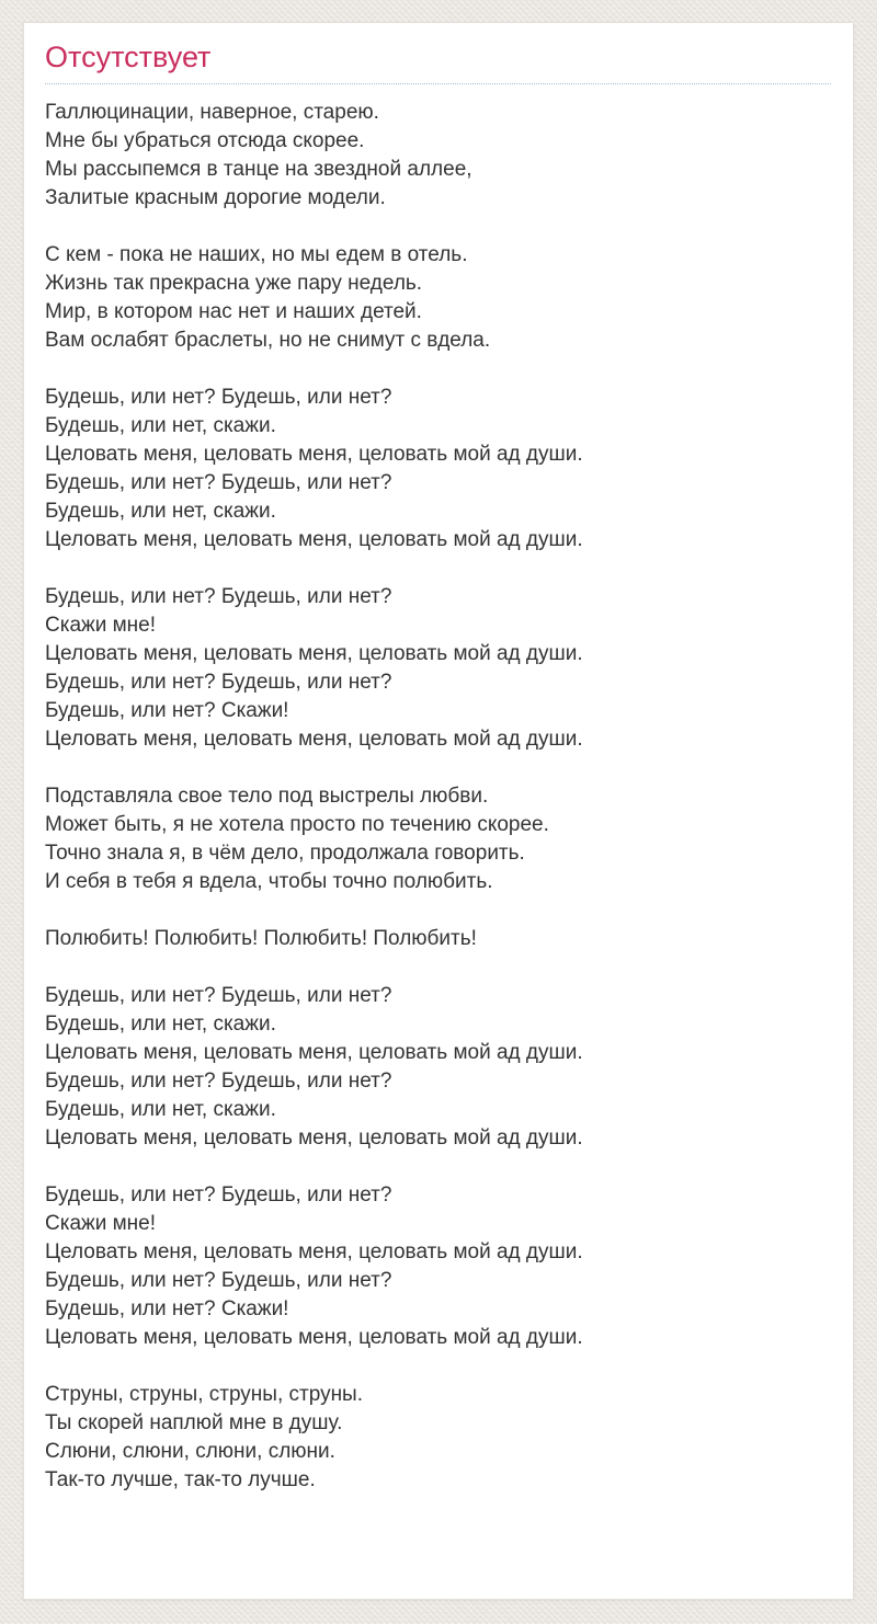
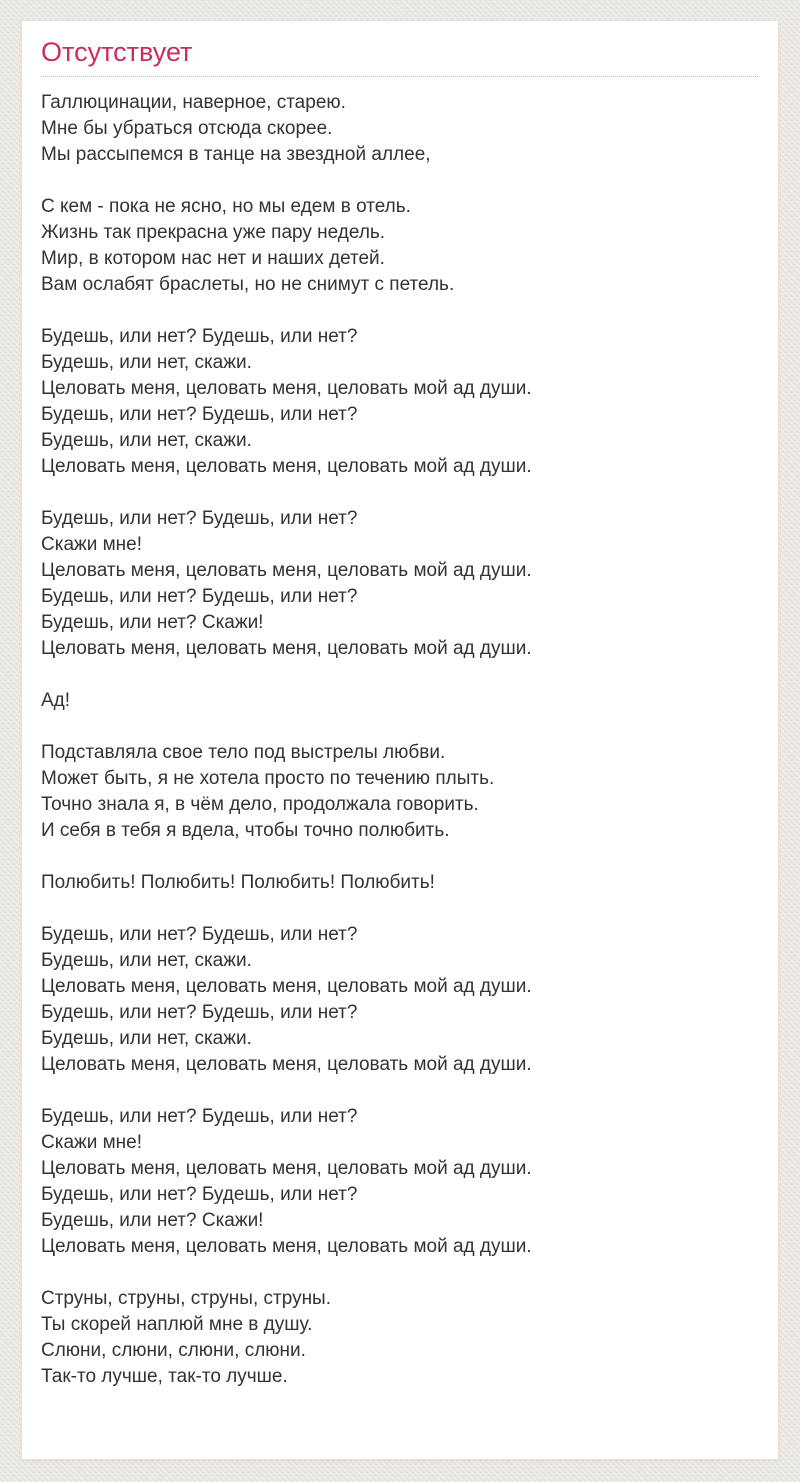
  Отсутствует
  Галлюцинации, наверное, старею.
  Мне бы убраться отсюда скорее.
  Мы рассыпемся в танце на звездной аллее,
- Залитые красным дорогие модели.
- С кем - пока не наших, но мы едем в отель.
+ С кем - пока не ясно, но мы едем в отель.
  Жизнь так прекрасна уже пару недель.
  Мир, в котором нас нет и наших детей.
- Вам ослабят браслеты, но не снимут с вдела.
+ Вам ослабят браслеты, но не снимут с петель.
  Будешь, или нет? Будешь, или нет?
  Будешь, или нет, скажи.
  Целовать меня, целовать меня, целовать мой ад души.
  Будешь, или нет? Будешь, или нет?
  Будешь, или нет, скажи.
  Целовать меня, целовать меня, целовать мой ад души.
  Будешь, или нет? Будешь, или нет?
  Скажи мне!
  Целовать меня, целовать меня, целовать мой ад души.
  Будешь, или нет? Будешь, или нет?
  Будешь, или нет? Скажи!
  Целовать меня, целовать меня, целовать мой ад души.
+ Ад!
  Подставляла свое тело под выстрелы любви.
- Может быть, я не хотела просто по течению скорее.
+ Может быть, я не хотела просто по течению плыть.
  Точно знала я, в чём дело, продолжала говорить.
  И себя в тебя я вдела, чтобы точно полюбить.
  Полюбить! Полюбить! Полюбить! Полюбить!
  Будешь, или нет? Будешь, или нет?
  Будешь, или нет, скажи.
  Целовать меня, целовать меня, целовать мой ад души.
  Будешь, или нет? Будешь, или нет?
  Будешь, или нет, скажи.
  Целовать меня, целовать меня, целовать мой ад души.
  Будешь, или нет? Будешь, или нет?
  Скажи мне!
  Целовать меня, целовать меня, целовать мой ад души.
  Будешь, или нет? Будешь, или нет?
  Будешь, или нет? Скажи!
  Целовать меня, целовать меня, целовать мой ад души.
  Струны, струны, струны, струны.
  Ты скорей наплюй мне в душу.
  Слюни, слюни, слюни, слюни.
  Так-то лучше, так-то лучше.
